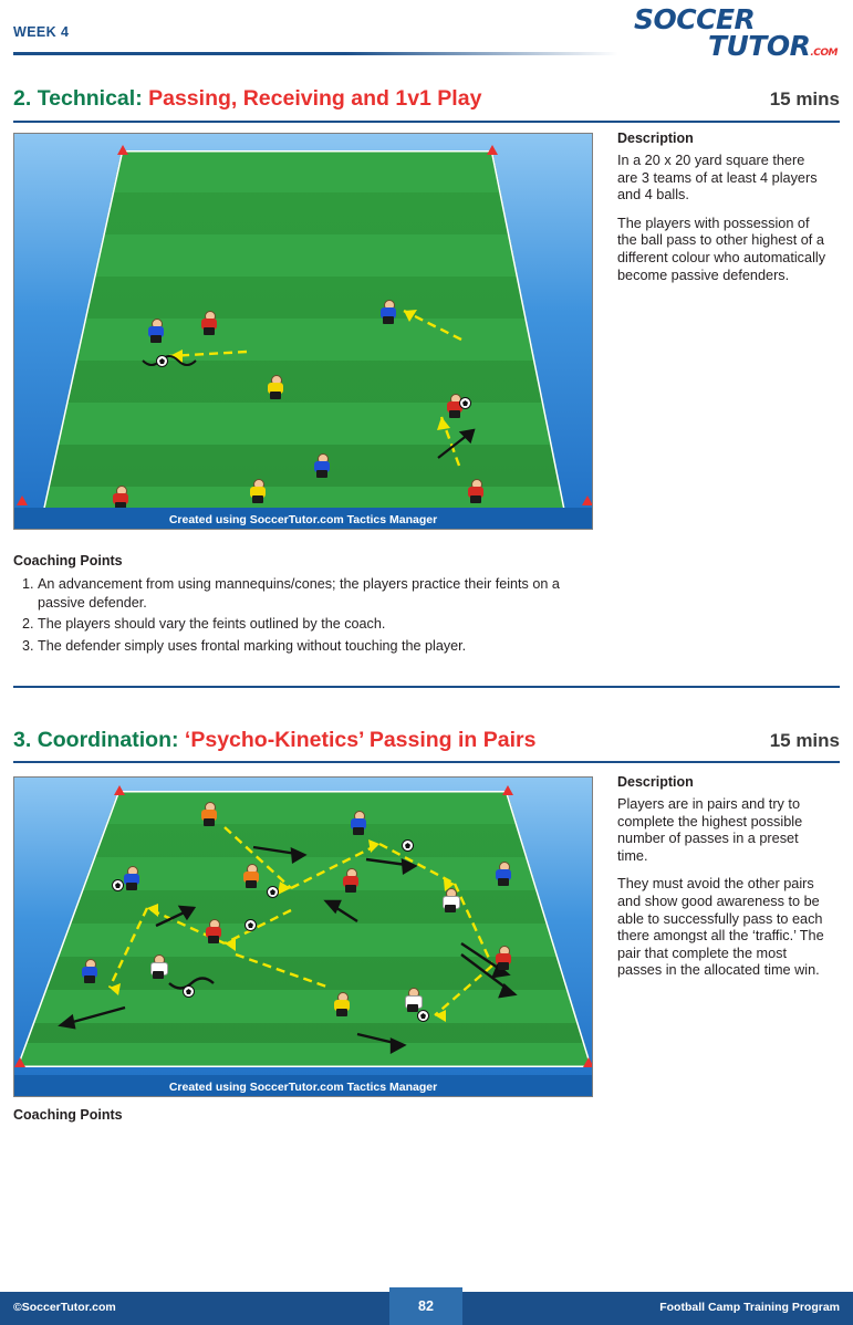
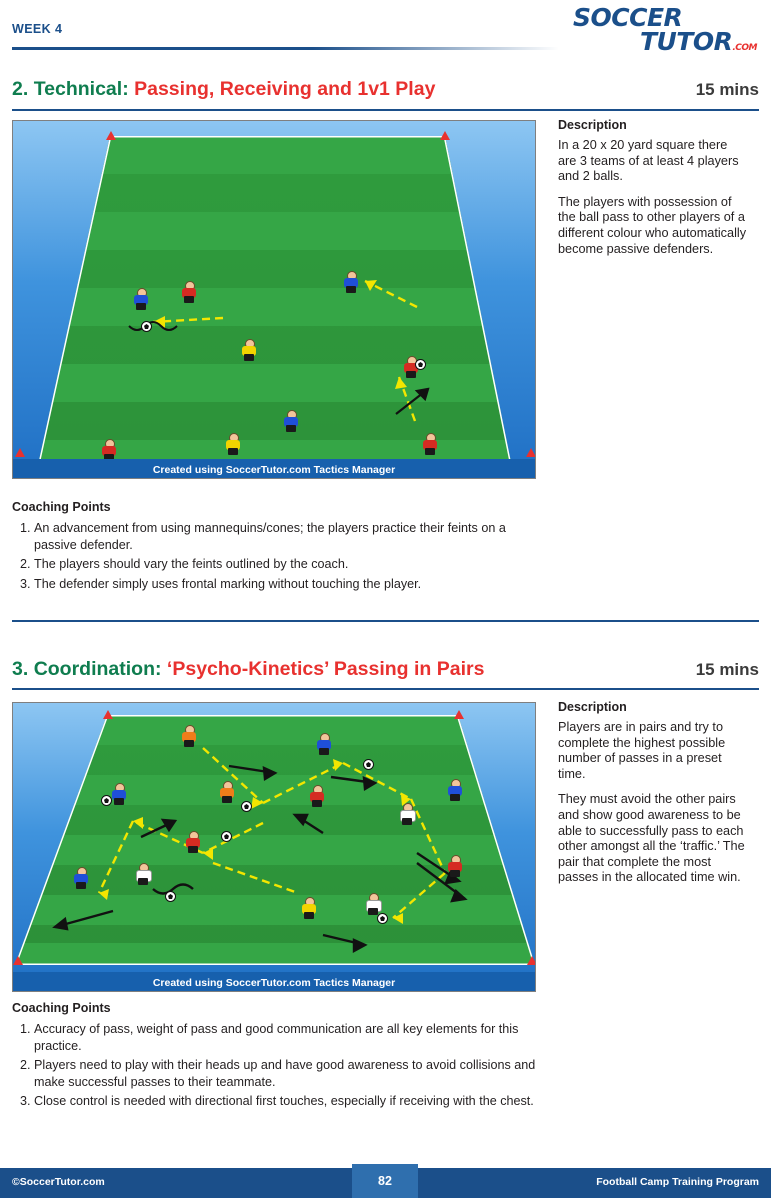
  WEEK 4
  SOCCER
  TUTOR.COM
  2. Technical: Passing, Receiving and 1v1 Play
  15 mins
  Created using SoccerTutor.com Tactics Manager
  Description
- In a 20 x 20 yard square there are 3 teams of at least 4 players and 4 balls.
+ In a 20 x 20 yard square there are 3 teams of at least 4 players and 2 balls.
- The players with possession of the ball pass to other highest of a different colour who automatically become passive defenders.
+ The players with possession of the ball pass to other players of a different colour who automatically become passive defenders.
  Coaching Points
  An advancement from using mannequins/cones; the players practice their feints on a passive defender.
  The players should vary the feints outlined by the coach.
  The defender simply uses frontal marking without touching the player.
  3. Coordination: ‘Psycho-Kinetics’ Passing in Pairs
  15 mins
  Created using SoccerTutor.com Tactics Manager
  Description
  Players are in pairs and try to complete the highest possible number of passes in a preset time.
- They must avoid the other pairs and show good awareness to be able to successfully pass to each there amongst all the ‘traffic.’ The pair that complete the most passes in the allocated time win.
+ They must avoid the other pairs and show good awareness to be able to successfully pass to each other amongst all the ‘traffic.’ The pair that complete the most passes in the allocated time win.
  Coaching Points
+ Accuracy of pass, weight of pass and good communication are all key elements for this practice.
+ Players need to play with their heads up and have good awareness to avoid collisions and make successful passes to their teammate.
+ Close control is needed with directional first touches, especially if receiving with the chest.
  ©SoccerTutor.com
  82
  Football Camp Training Program
